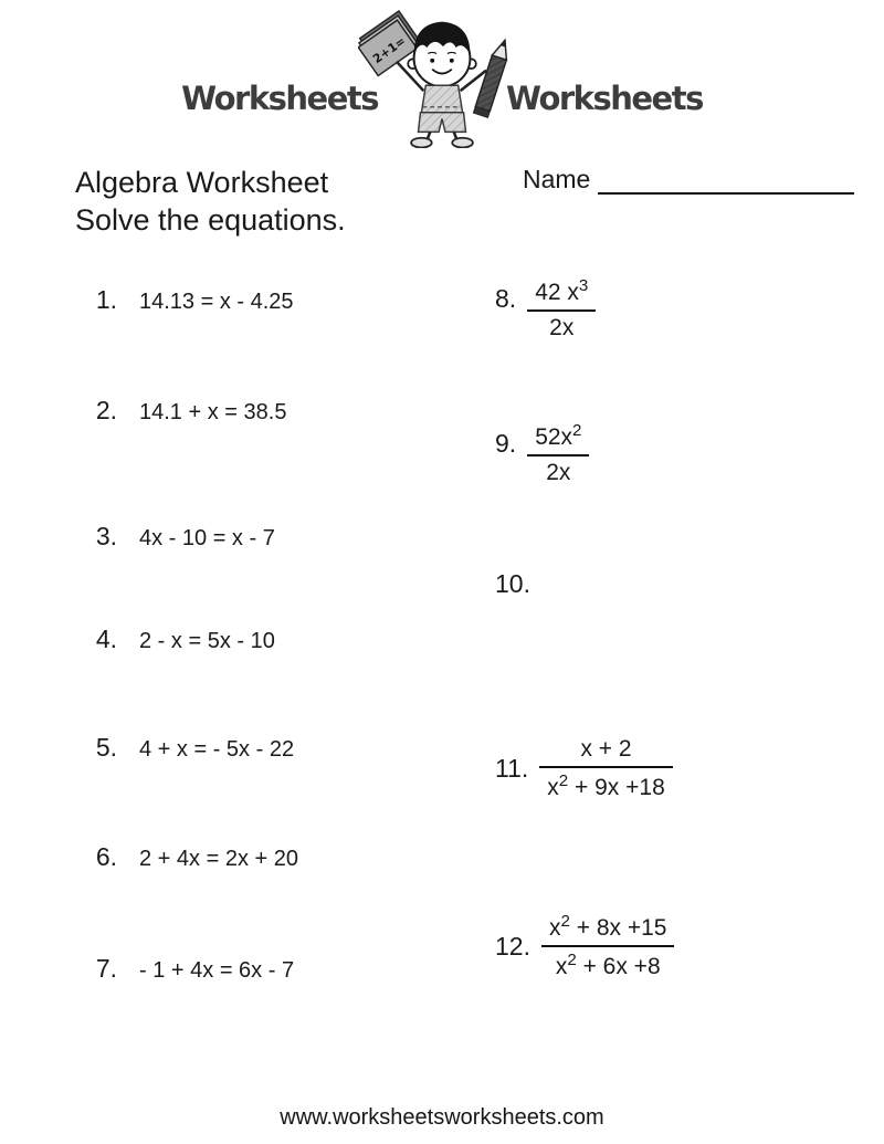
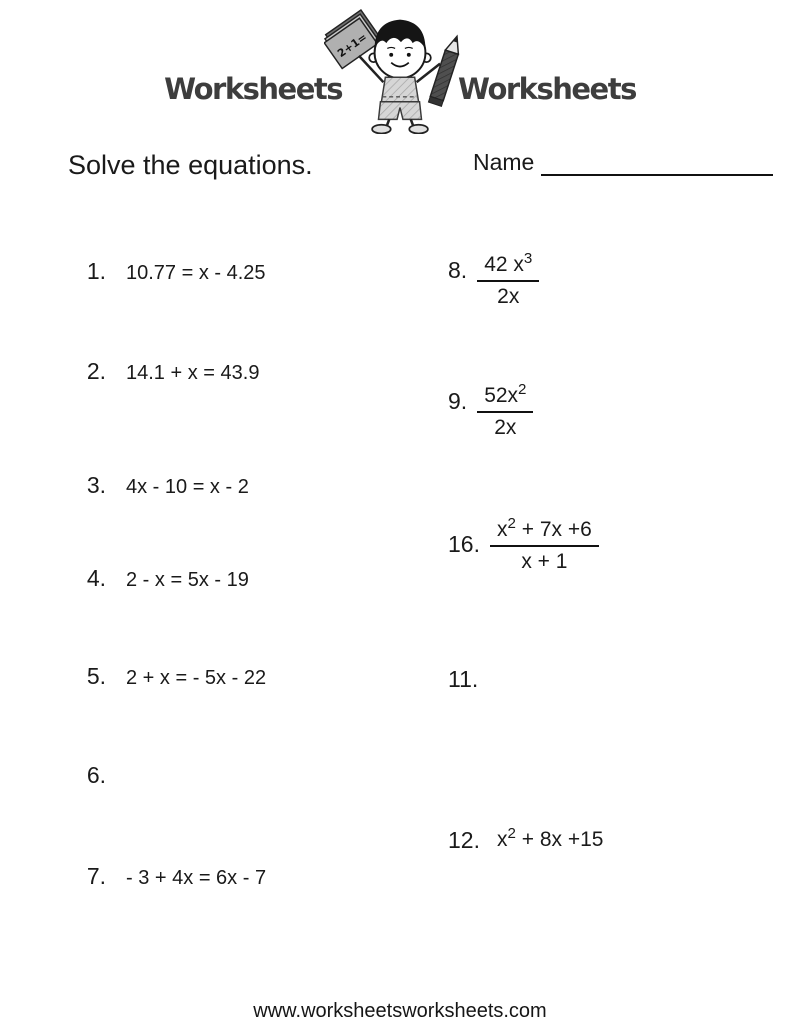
  Worksheets
  Worksheets
- Algebra Worksheet
  Solve the equations.
  Name
  1.
- 14.13 = x - 4.25
+ 10.77 = x - 4.25
  2.
- 14.1 + x = 38.5
+ 14.1 + x = 43.9
  3.
- 4x - 10 = x - 7
+ 4x - 10 = x - 2
  4.
- 2 - x = 5x - 10
+ 2 - x = 5x - 19
  5.
- 4 + x = - 5x - 22
+ 2 + x = - 5x - 22
  6.
- 2 + 4x = 2x + 20
  7.
- - 1 + 4x = 6x - 7
+ - 3 + 4x = 6x - 7
  8.
  42 x3
  2x
  9.
  52x2
  2x
- 10.
+ 16.
+ x2 + 7x +6
+ x + 1
  11.
- x + 2
- x2 + 9x +18
  12.
  x2 + 8x +15
- x2 + 6x +8
  www.worksheetsworksheets.com
